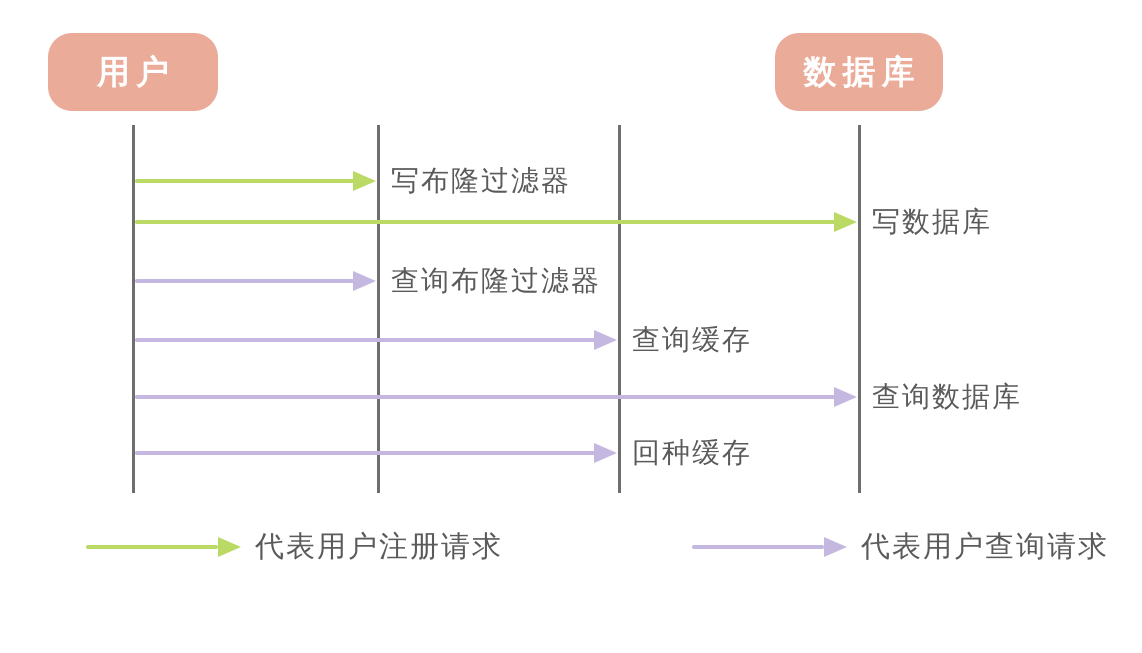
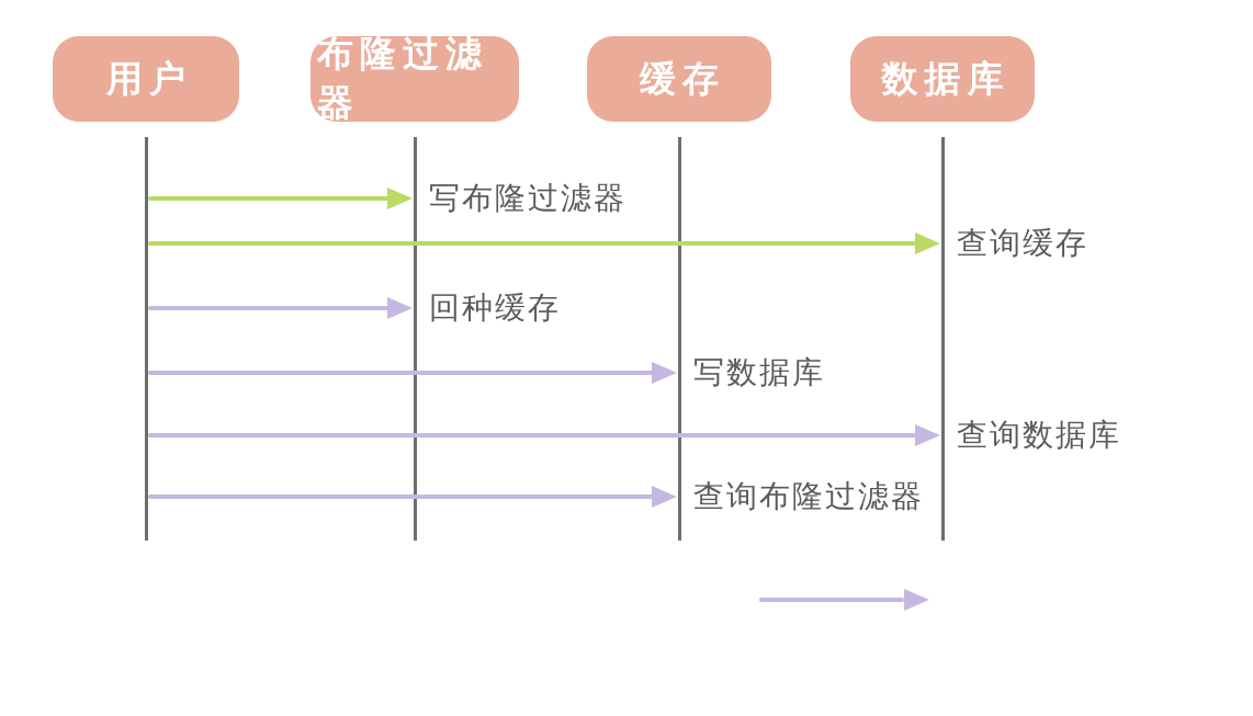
- 代表用户注册请求
- 代表用户查询请求
  用户
+ 布隆过滤器
+ 缓存
  数据库
  写布隆过滤器
- 写数据库
+ 查询缓存
- 查询布隆过滤器
+ 回种缓存
- 查询缓存
+ 写数据库
  查询数据库
- 回种缓存
+ 查询布隆过滤器
